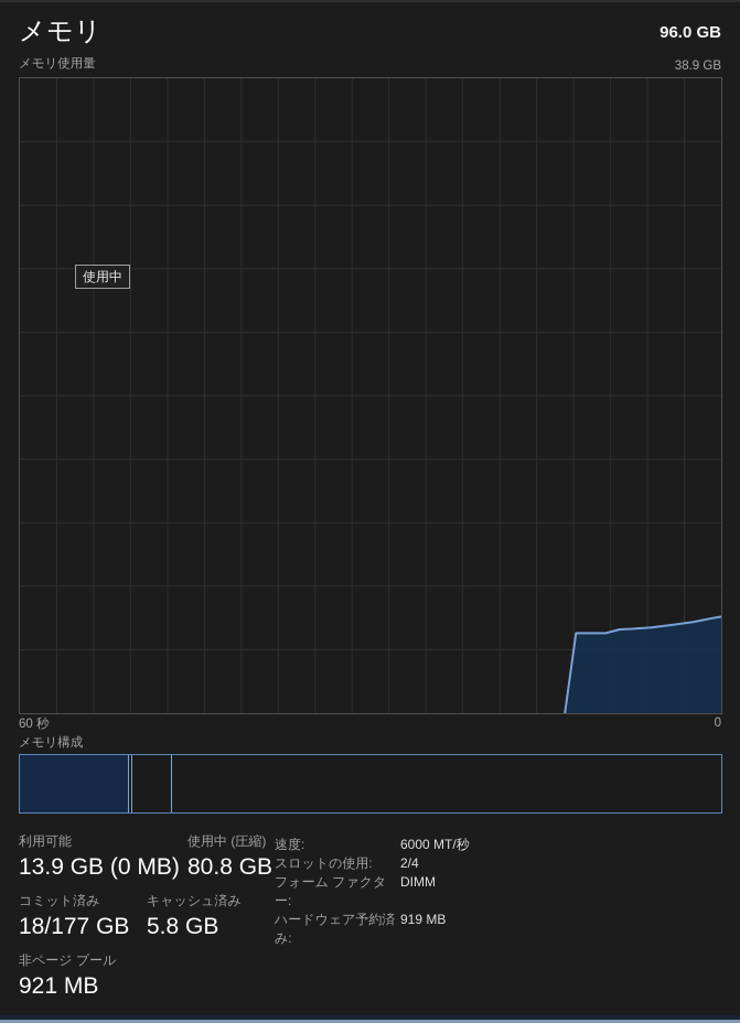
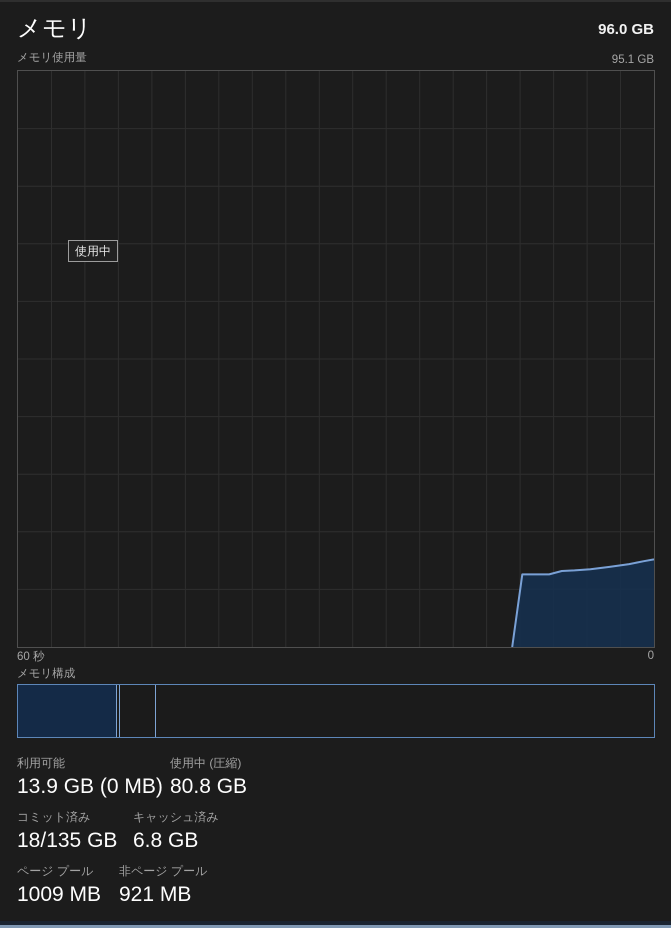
  メモリ
  96.0 GB
  メモリ使用量
- 38.9 GB
+ 95.1 GB
  使用中
  60 秒
  0
  メモリ構成
  利用可能
  13.9 GB (0 MB)
  使用中 (圧縮)
  80.8 GB
  コミット済み
- 18/177 GB
+ 18/135 GB
  キャッシュ済み
- 5.8 GB
+ 6.8 GB
+ ページ プール
+ 1009 MB
  非ページ プール
  921 MB
- 速度:
- 6000 MT/秒
- スロットの使用:
- 2/4
- フォーム ファクター:
- DIMM
- ハードウェア予約済み:
- 919 MB
